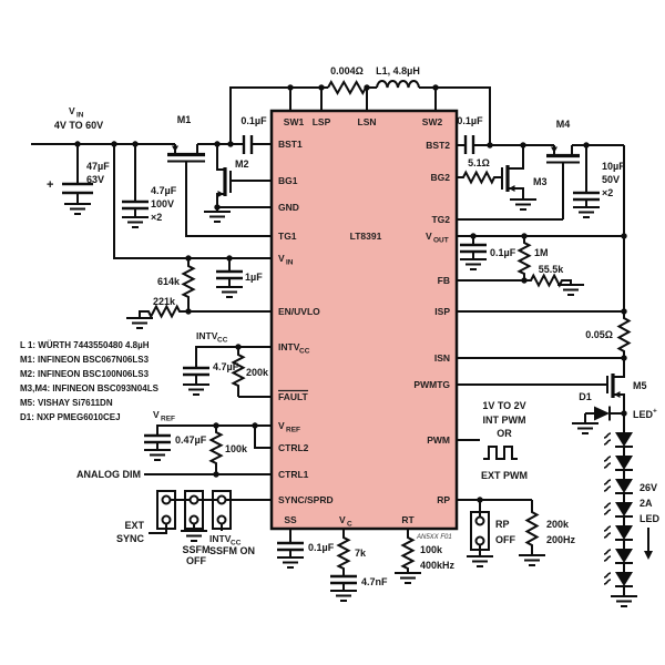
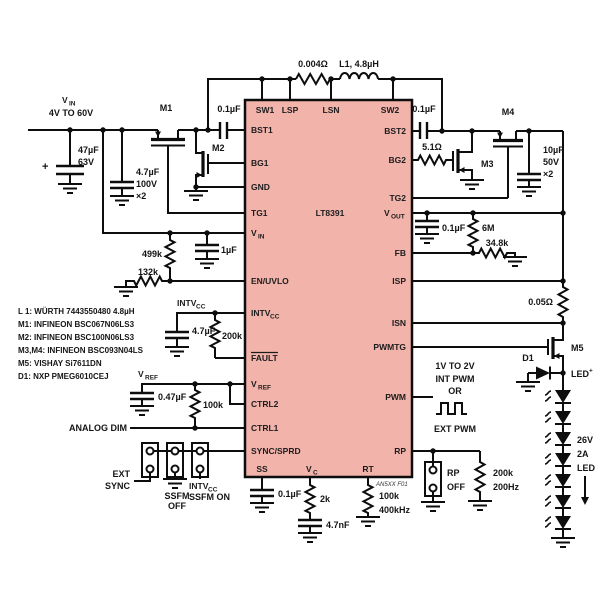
  V
  4V TO 60V
  +
  47µF
  63V
  4.7µF
  100V
  ×2
  M1
  M2
  0.1µF
  0.004Ω
  L1, 4.8µH
  0.1µF
  M4
  5.1Ω
  M3
  10µF
  50V
  ×2
- 614k
+ 499k
- 221k
+ 132k
  1µF
  INTV
  4.7µF
  200k
  V
  0.47µF
  100k
  ANALOG DIM
  EXT
  SYNC
  SSFM
  OFF
  INTV
  SSFM ON
  0.1µF
- 7k
+ 2k
  4.7nF
  100k
  400kHz
  0.1µF
- 1M
+ 6M
- 55.5k
+ 34.8k
  0.05Ω
  M5
  D1
  LED
  26V
  2A
  LED
  1V TO 2V
  INT PWM
  OR
  EXT PWM
  RP
  OFF
  200k
  200Hz
  L 1: WÜRTH 7443550480 4.8µH
  M1: INFINEON BSC067N06LS3
  M2: INFINEON BSC100N06LS3
  M3,M4: INFINEON BSC093N04LS
  M5: VISHAY Si7611DN
  D1: NXP PMEG6010CEJ
  SW1
  LSP
  LSN
  SW2
  BST1
  BG1
  GND
  TG1
  V
  EN/UVLO
  INTV
  FAULT
  V
  CTRL2
  CTRL1
  SYNC/SPRD
  SS
  V
  RT
  BST2
  BG2
  TG2
  V
  FB
  ISP
  ISN
  PWMTG
  PWM
  RP
  LT8391
